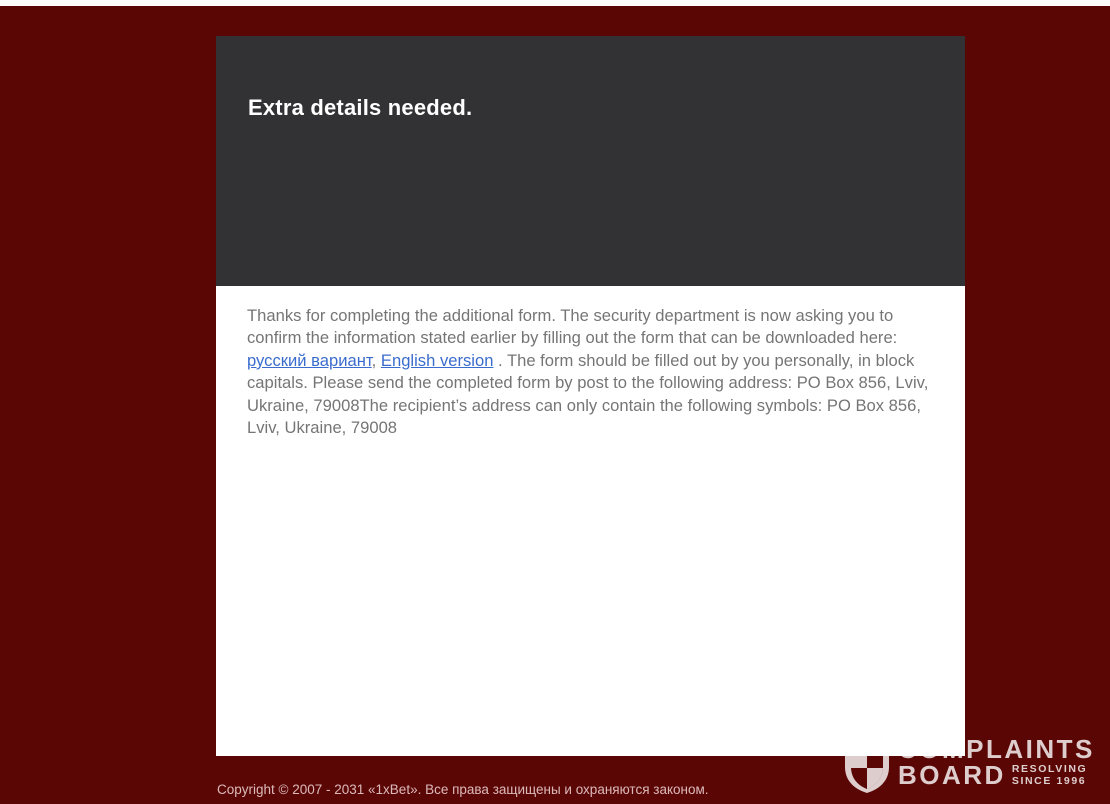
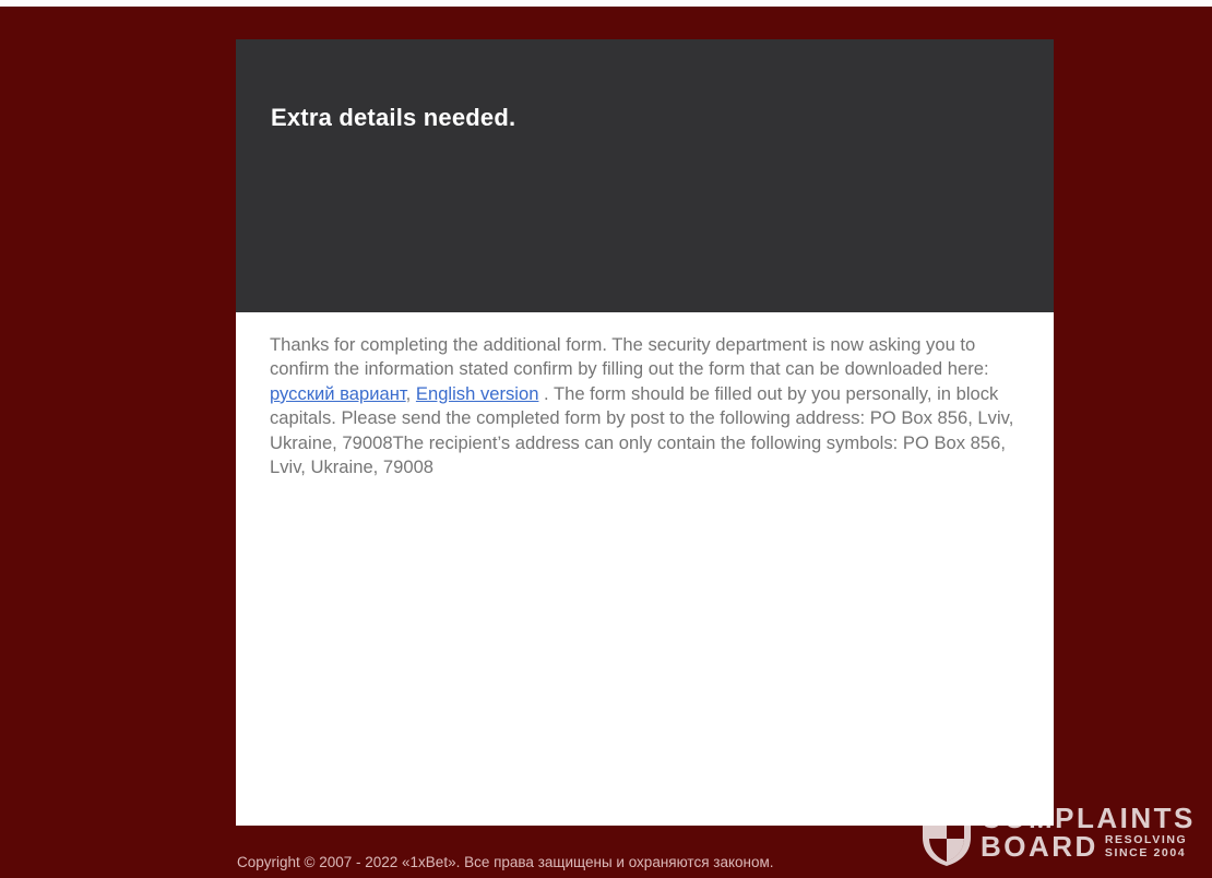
  Extra details needed.
- Thanks for completing the additional form. The security department is now asking you to confirm the information stated earlier by filling out the form that can be downloaded here: русский вариант, English version . The form should be filled out by you personally, in block capitals. Please send the completed form by post to the following address: PO Box 856, Lviv, Ukraine, 79008The recipient’s address can only contain the following symbols: PO Box 856, Lviv, Ukraine, 79008
+ Thanks for completing the additional form. The security department is now asking you to confirm the information stated confirm by filling out the form that can be downloaded here: русский вариант, English version . The form should be filled out by you personally, in block capitals. Please send the completed form by post to the following address: PO Box 856, Lviv, Ukraine, 79008The recipient’s address can only contain the following symbols: PO Box 856, Lviv, Ukraine, 79008
- Copyright © 2007 - 2031 «1xBet». Все права защищены и охраняются законом.
+ Copyright © 2007 - 2022 «1xBet». Все права защищены и охраняются законом.
  COMPLAINTS
  BOARD
  RESOLVING
- SINCE 1996
+ SINCE 2004
